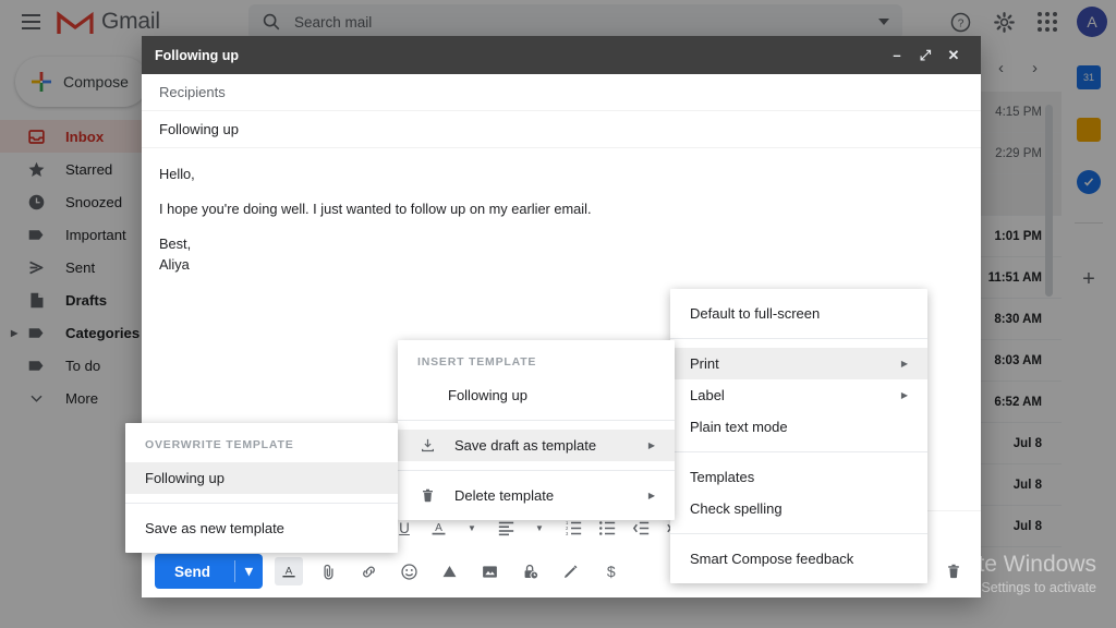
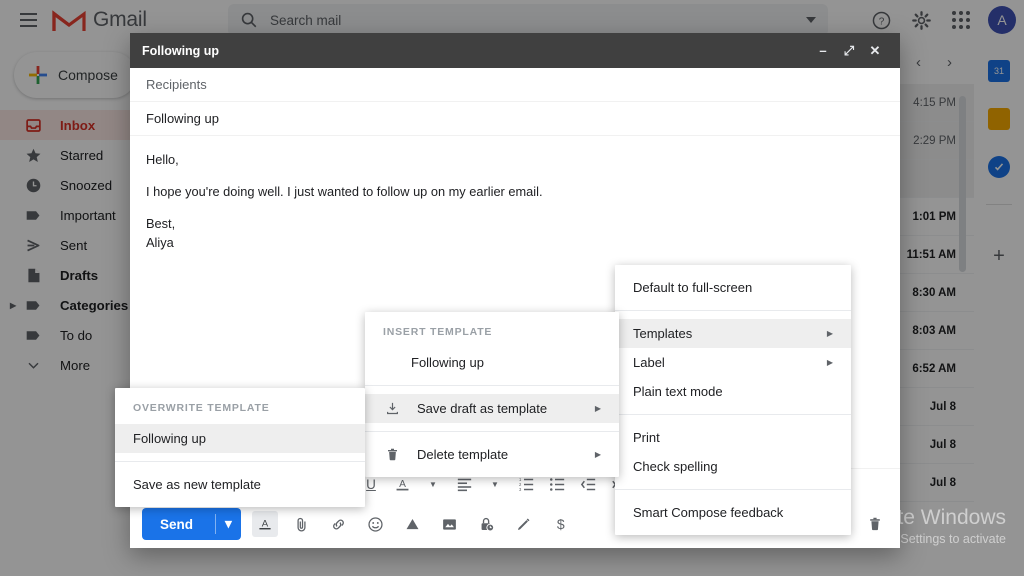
  Gmail
  Search mail
  ?
  A
  Compose
  Inbox
  Starred
  Snoozed
  Important
  Sent
  Drafts
  ▶
  Categories
  To do
  More
  ‹
  ›
  4:15 PM
  2:29 PM
  1:01 PM
  11:51 AM
  8:30 AM
  8:03 AM
  6:52 AM
  Jul 8
  Jul 8
  Jul 8
  31
  +
  Settings to activate
  Following up
  –
  ⤢
  ✕
  Recipients
  Following up
  Hello,
  I hope you're doing well. I just wanted to follow up on my earlier email.
  Best,
  Aliya
  U
  A
  ▼
  ▼
  Send
  ▾
  A
  $
  Default to full-screen
- Print
+ Templates
  ▶
  Label
  ▶
  Plain text mode
- Templates
+ Print
  Check spelling
  Smart Compose feedback
  INSERT TEMPLATE
  Following up
  Save draft as template
  ▶
  Delete template
  ▶
  OVERWRITE TEMPLATE
  Following up
  Save as new template
